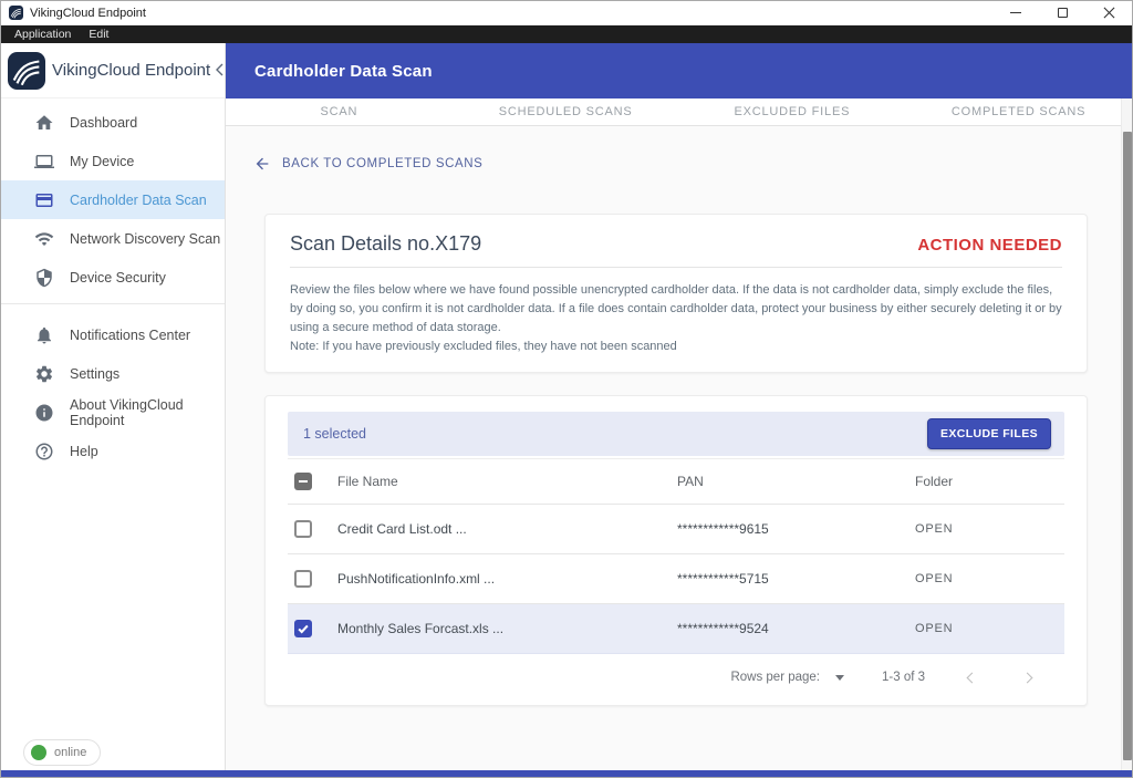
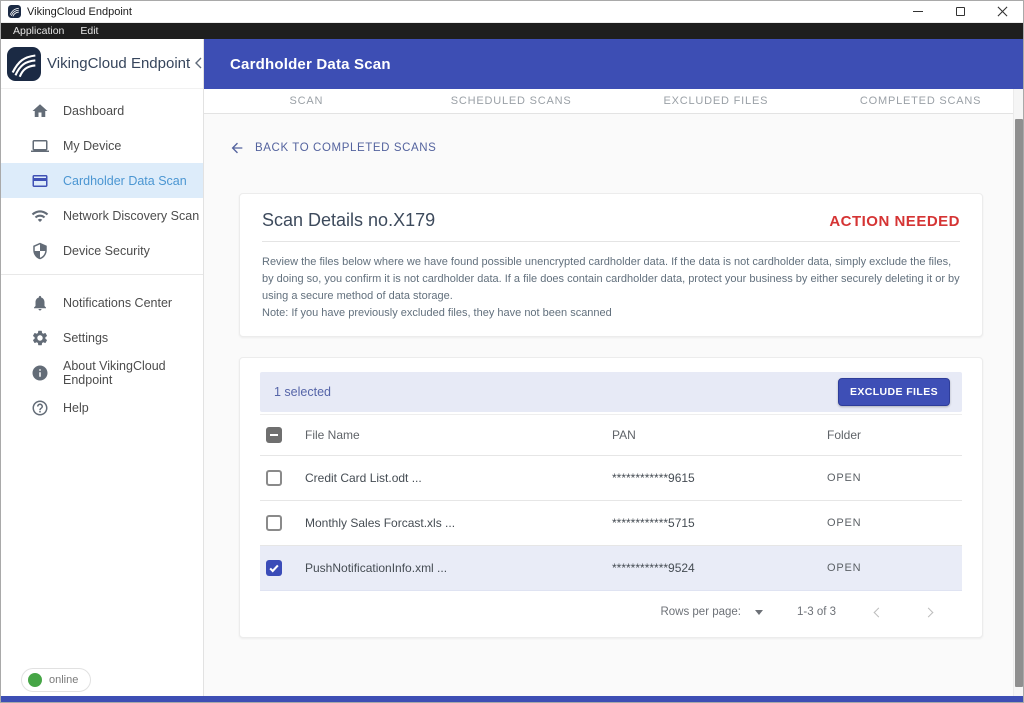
  VikingCloud Endpoint
  Application
  Edit
  VikingCloud Endpoint
  Dashboard
  My Device
  Cardholder Data Scan
  Network Discovery Scan
  Device Security
  Notifications Center
  Settings
  About VikingCloud Endpoint
  Help
  online
  Cardholder Data Scan
  SCAN
  SCHEDULED SCANS
  EXCLUDED FILES
  COMPLETED SCANS
  BACK TO COMPLETED SCANS
  Scan Details no.X179
  ACTION NEEDED
  Review the files below where we have found possible unencrypted cardholder data. If the data is not cardholder data, simply exclude the files, by doing so, you confirm it is not cardholder data. If a file does contain cardholder data, protect your business by either securely deleting it or by using a secure method of data storage.
  Note: If you have previously excluded files, they have not been scanned
  1 selected
  EXCLUDE FILES
  File Name
  PAN
  Folder
  Credit Card List.odt ...
  ************9615
  OPEN
- PushNotificationInfo.xml ...
+ Monthly Sales Forcast.xls ...
  ************5715
  OPEN
- Monthly Sales Forcast.xls ...
+ PushNotificationInfo.xml ...
  ************9524
  OPEN
  Rows per page:
  1-3 of 3
